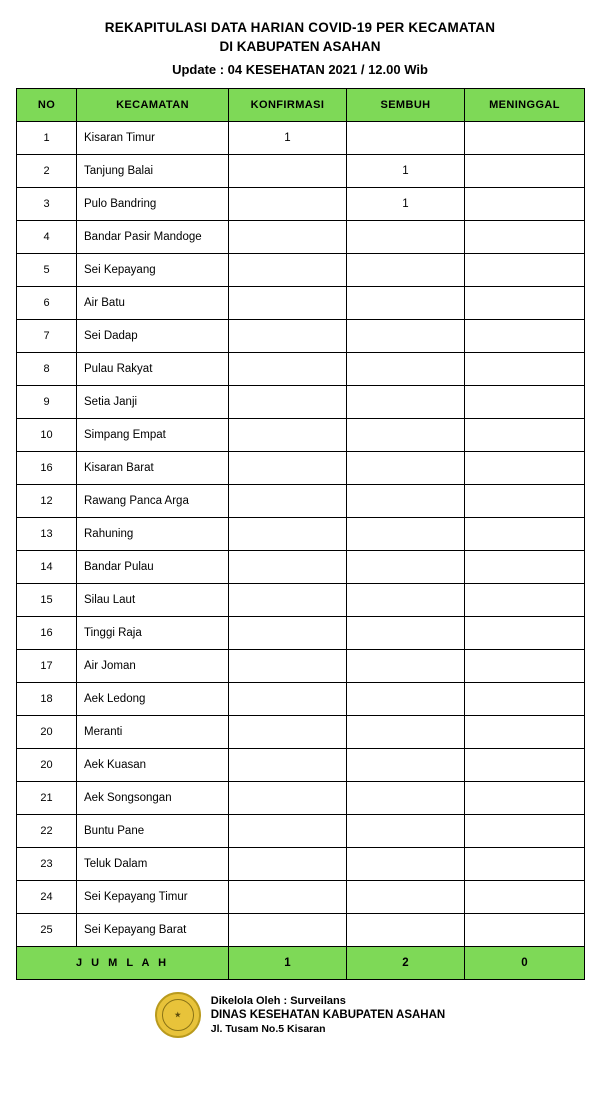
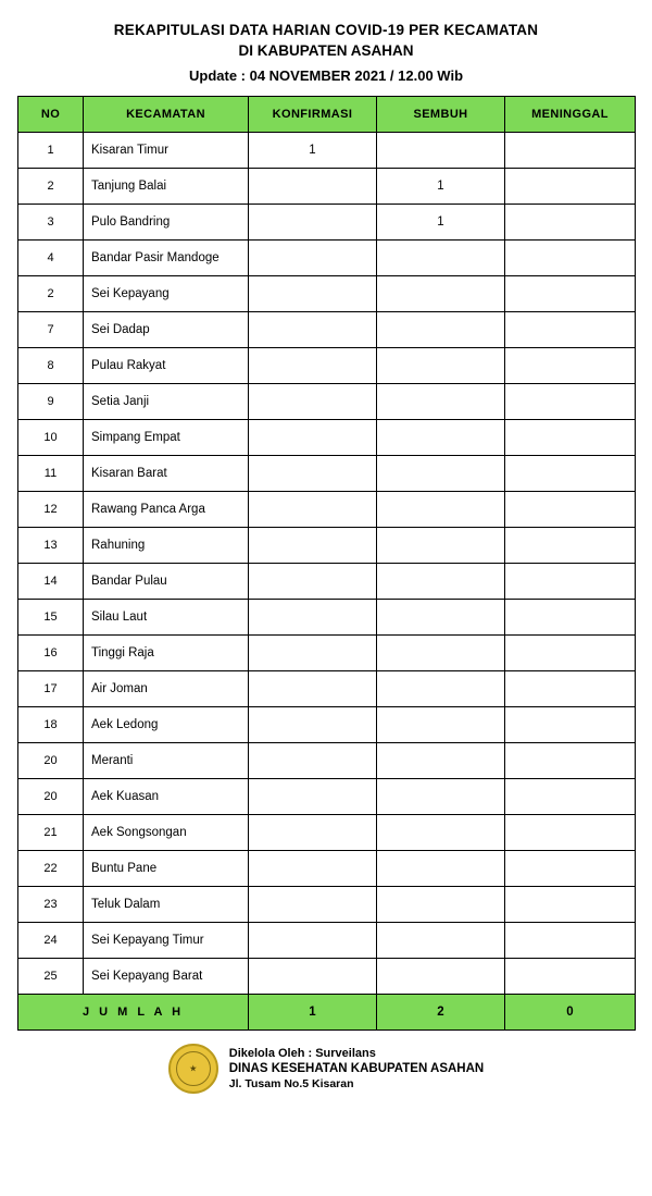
  REKAPITULASI DATA HARIAN COVID-19 PER KECAMATAN
  DI KABUPATEN ASAHAN
- Update : 04 KESEHATAN 2021 / 12.00 Wib
+ Update : 04 NOVEMBER 2021 / 12.00 Wib
  NO	KECAMATAN	KONFIRMASI	SEMBUH	MENINGGAL
  1	Kisaran Timur	1
  2	Tanjung Balai		1
  3	Pulo Bandring		1
  4	Bandar Pasir Mandoge
- 5	Sei Kepayang
+ 2	Sei Kepayang
- 6	Air Batu
  7	Sei Dadap
  8	Pulau Rakyat
  9	Setia Janji
  10	Simpang Empat
- 16	Kisaran Barat
+ 11	Kisaran Barat
  12	Rawang Panca Arga
  13	Rahuning
  14	Bandar Pulau
  15	Silau Laut
  16	Tinggi Raja
  17	Air Joman
  18	Aek Ledong
  20	Meranti
  20	Aek Kuasan
  21	Aek Songsongan
  22	Buntu Pane
  23	Teluk Dalam
  24	Sei Kepayang Timur
  25	Sei Kepayang Barat
  J U M L A H	1	2	0
  Dikelola Oleh : Surveilans
  DINAS KESEHATAN KABUPATEN ASAHAN
  Jl. Tusam No.5 Kisaran
